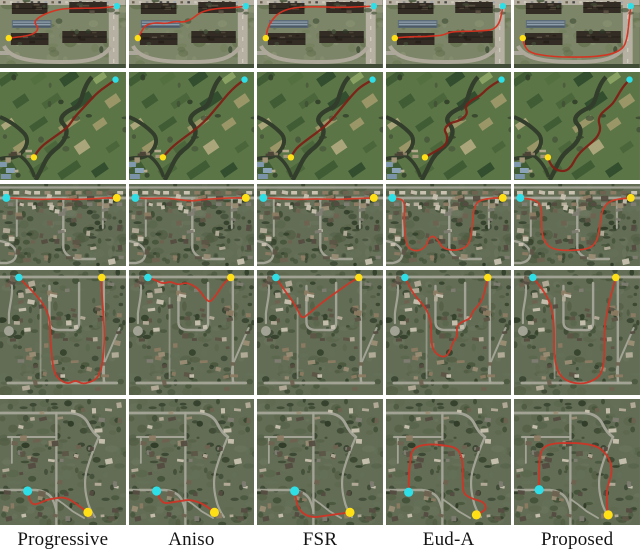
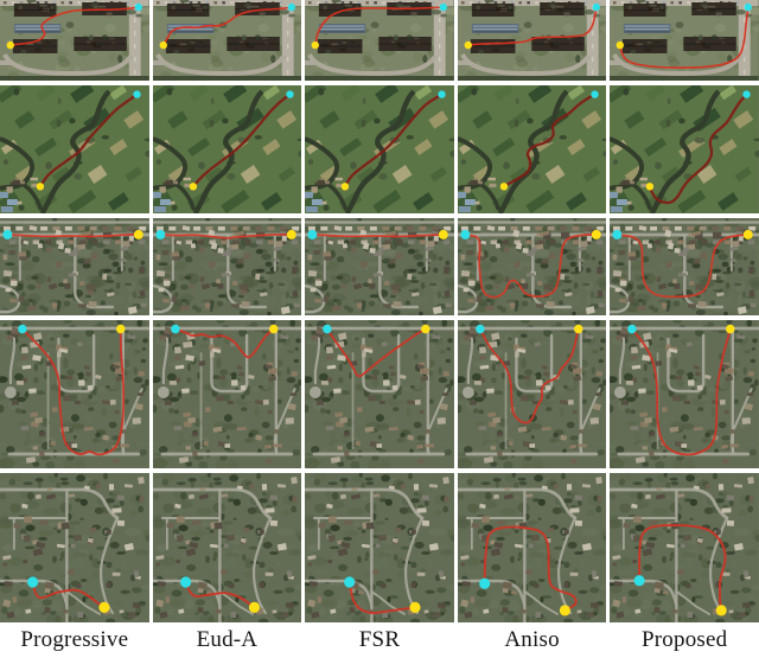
  Progressive
- Aniso
+ Eud-A
  FSR
- Eud-A
+ Aniso
  Proposed
